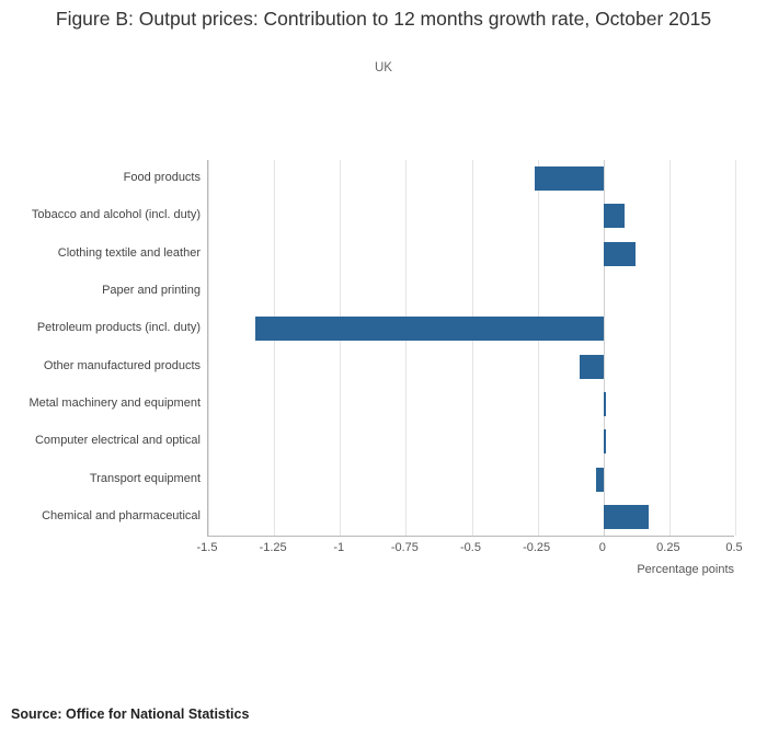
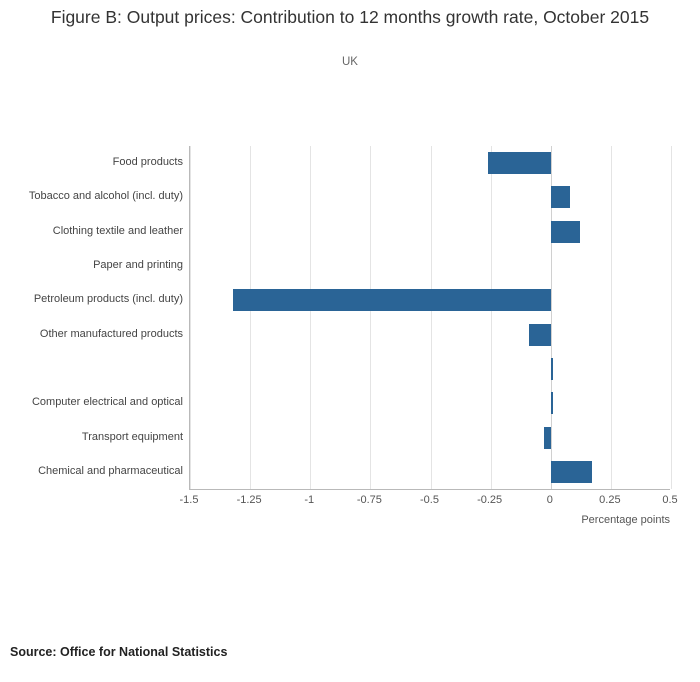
  Figure B: Output prices: Contribution to 12 months growth rate, October 2015
  UK
  Food products
  Tobacco and alcohol (incl. duty)
  Clothing textile and leather
  Paper and printing
  Petroleum products (incl. duty)
  Other manufactured products
- Metal machinery and equipment
  Computer electrical and optical
  Transport equipment
  Chemical and pharmaceutical
  Percentage points
  Source: Office for National Statistics
  -1.5
  -1.25
  -1
  -0.75
  -0.5
  -0.25
  0
  0.25
  0.5
